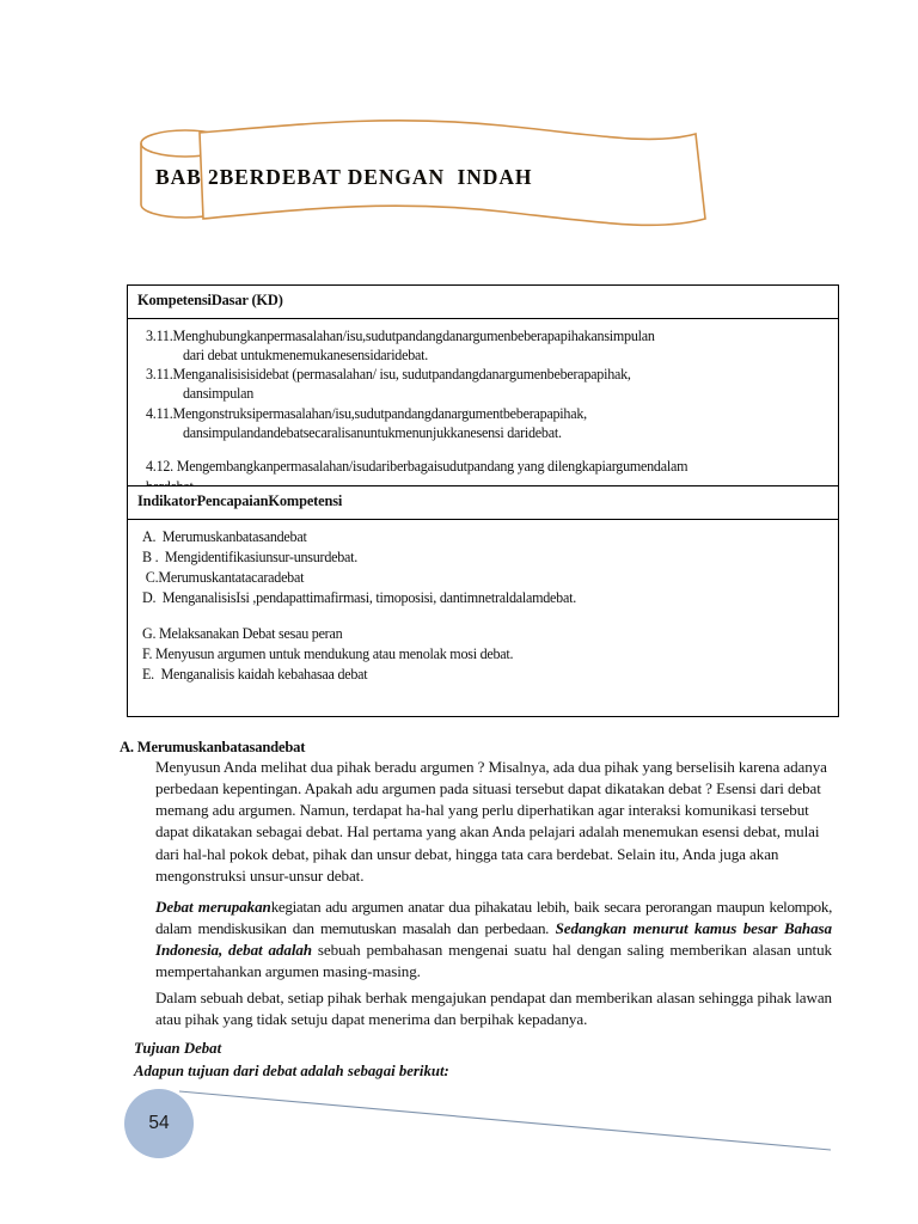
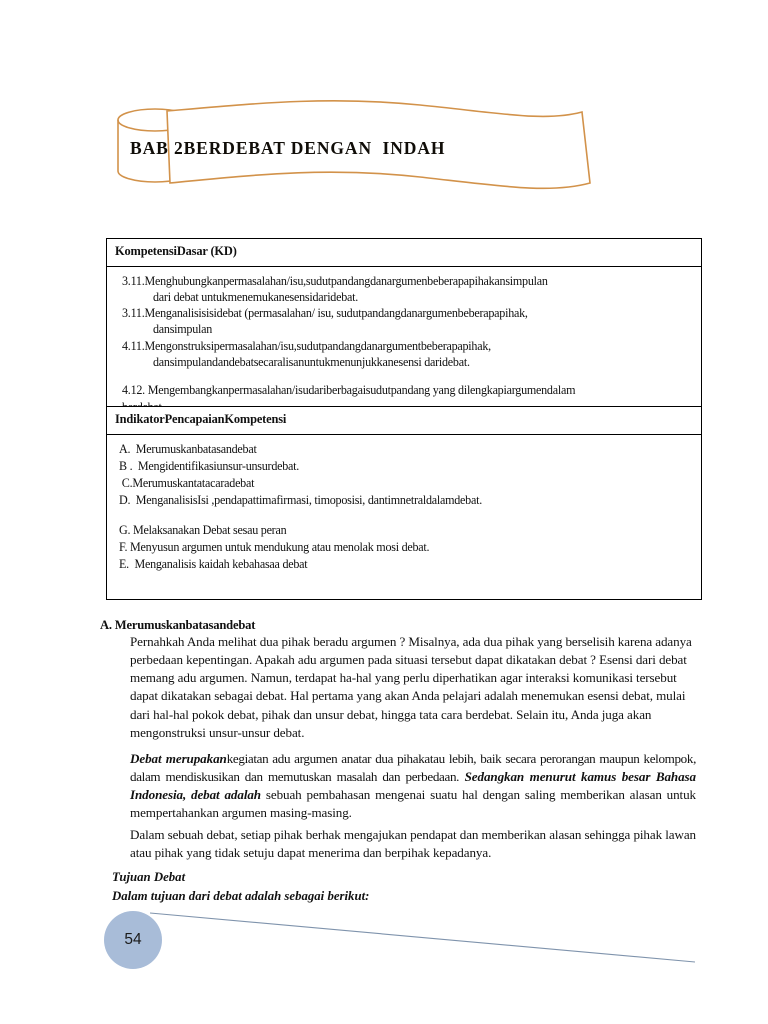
  BAB 2BERDEBAT DENGAN INDAH
  KompetensiDasar (KD)
  3.11.Menghubungkanpermasalahan/isu,sudutpandangdanargumenbeberapapihakansimpulan
  dari debat untukmenemukanesensidaridebat.
  3.11.Menganalisisisidebat (permasalahan/ isu, sudutpandangdanargumenbeberapapihak,
  dansimpulan
  4.11.Mengonstruksipermasalahan/isu,sudutpandangdanargumentbeberapapihak,
  dansimpulandandebatsecaralisanuntukmenunjukkanesensi daridebat.
  4.12. Mengembangkanpermasalahan/isudariberbagaisudutpandang yang dilengkapiargumendalam
  IndikatorPencapaianKompetensi
  A. Merumuskanbatasandebat
  B . Mengidentifikasiunsur-unsurdebat.
  C.Merumuskantatacaradebat
  D. MenganalisisIsi ,pendapattimafirmasi, timoposisi, dantimnetraldalamdebat.
  G. Melaksanakan Debat sesau peran
  F. Menyusun argumen untuk mendukung atau menolak mosi debat.
  E. Menganalisis kaidah kebahasaa debat
  A. Merumuskanbatasandebat
- Menyusun Anda melihat dua pihak beradu argumen ? Misalnya, ada dua pihak yang berselisih karena adanya perbedaan kepentingan. Apakah adu argumen pada situasi tersebut dapat dikatakan debat ? Esensi dari debat memang adu argumen. Namun, terdapat ha-hal yang perlu diperhatikan agar interaksi komunikasi tersebut dapat dikatakan sebagai debat. Hal pertama yang akan Anda pelajari adalah menemukan esensi debat, mulai dari hal-hal pokok debat, pihak dan unsur debat, hingga tata cara berdebat. Selain itu, Anda juga akan mengonstruksi unsur-unsur debat.
+ Pernahkah Anda melihat dua pihak beradu argumen ? Misalnya, ada dua pihak yang berselisih karena adanya perbedaan kepentingan. Apakah adu argumen pada situasi tersebut dapat dikatakan debat ? Esensi dari debat memang adu argumen. Namun, terdapat ha-hal yang perlu diperhatikan agar interaksi komunikasi tersebut dapat dikatakan sebagai debat. Hal pertama yang akan Anda pelajari adalah menemukan esensi debat, mulai dari hal-hal pokok debat, pihak dan unsur debat, hingga tata cara berdebat. Selain itu, Anda juga akan mengonstruksi unsur-unsur debat.
  Debat merupakankegiatan adu argumen anatar dua pihakatau lebih, baik secara perorangan maupun kelompok, dalam mendiskusikan dan memutuskan masalah dan perbedaan. Sedangkan menurut kamus besar Bahasa Indonesia, debat adalah sebuah pembahasan mengenai suatu hal dengan saling memberikan alasan untuk mempertahankan argumen masing-masing.
  Dalam sebuah debat, setiap pihak berhak mengajukan pendapat dan memberikan alasan sehingga pihak lawan atau pihak yang tidak setuju dapat menerima dan berpihak kepadanya.
  Tujuan Debat
- Adapun tujuan dari debat adalah sebagai berikut:
+ Dalam tujuan dari debat adalah sebagai berikut:
  54
